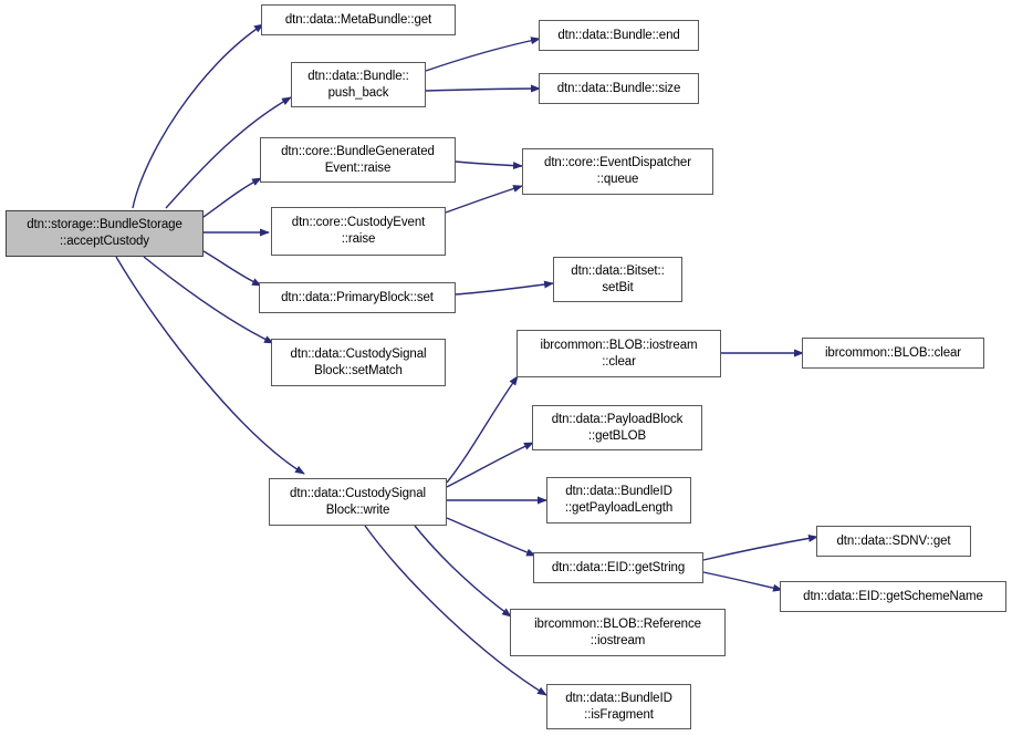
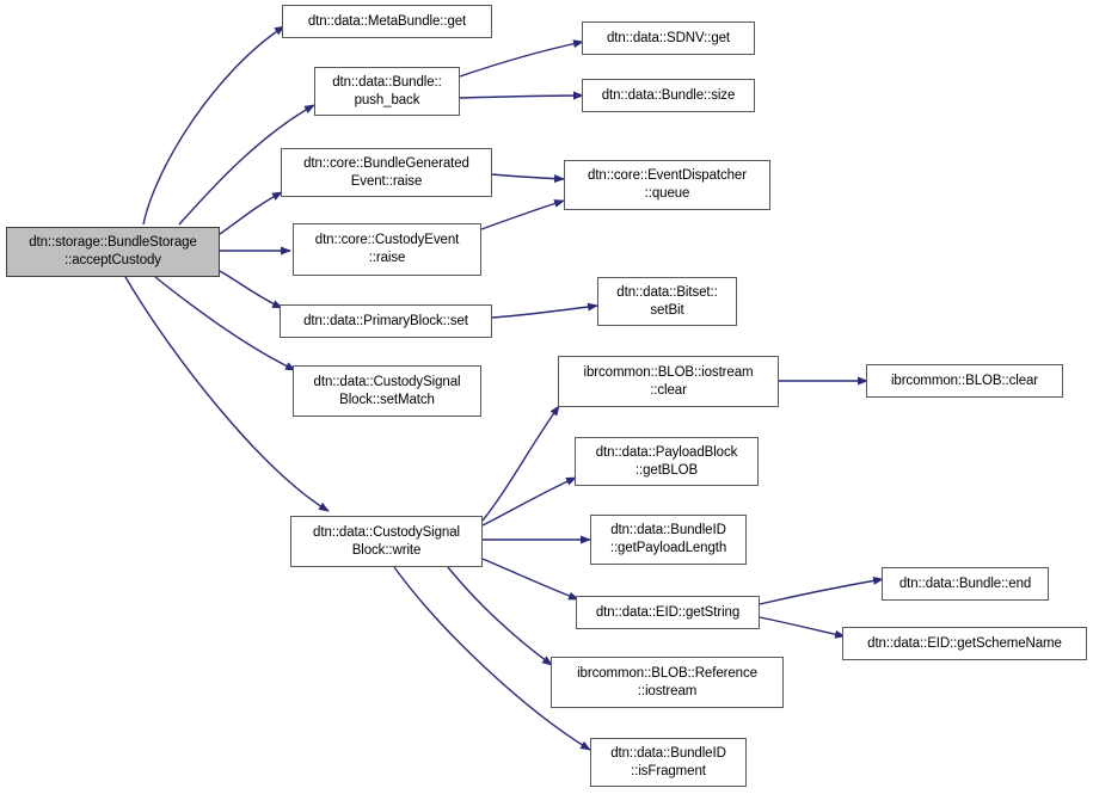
  dtn::storage::BundleStorage
  ::acceptCustody
  dtn::data::MetaBundle::get
  dtn::data::Bundle::
  push_back
- dtn::data::Bundle::end
+ dtn::data::SDNV::get
  dtn::data::Bundle::size
  dtn::core::BundleGenerated
  Event::raise
  dtn::core::CustodyEvent
  ::raise
  dtn::core::EventDispatcher
  ::queue
  dtn::data::PrimaryBlock::set
  dtn::data::Bitset::
  setBit
  dtn::data::CustodySignal
  Block::setMatch
  ibrcommon::BLOB::iostream
  ::clear
  ibrcommon::BLOB::clear
  dtn::data::PayloadBlock
  ::getBLOB
  dtn::data::BundleID
  ::getPayloadLength
  dtn::data::CustodySignal
  Block::write
  dtn::data::EID::getString
- dtn::data::SDNV::get
+ dtn::data::Bundle::end
  dtn::data::EID::getSchemeName
  ibrcommon::BLOB::Reference
  ::iostream
  dtn::data::BundleID
  ::isFragment
